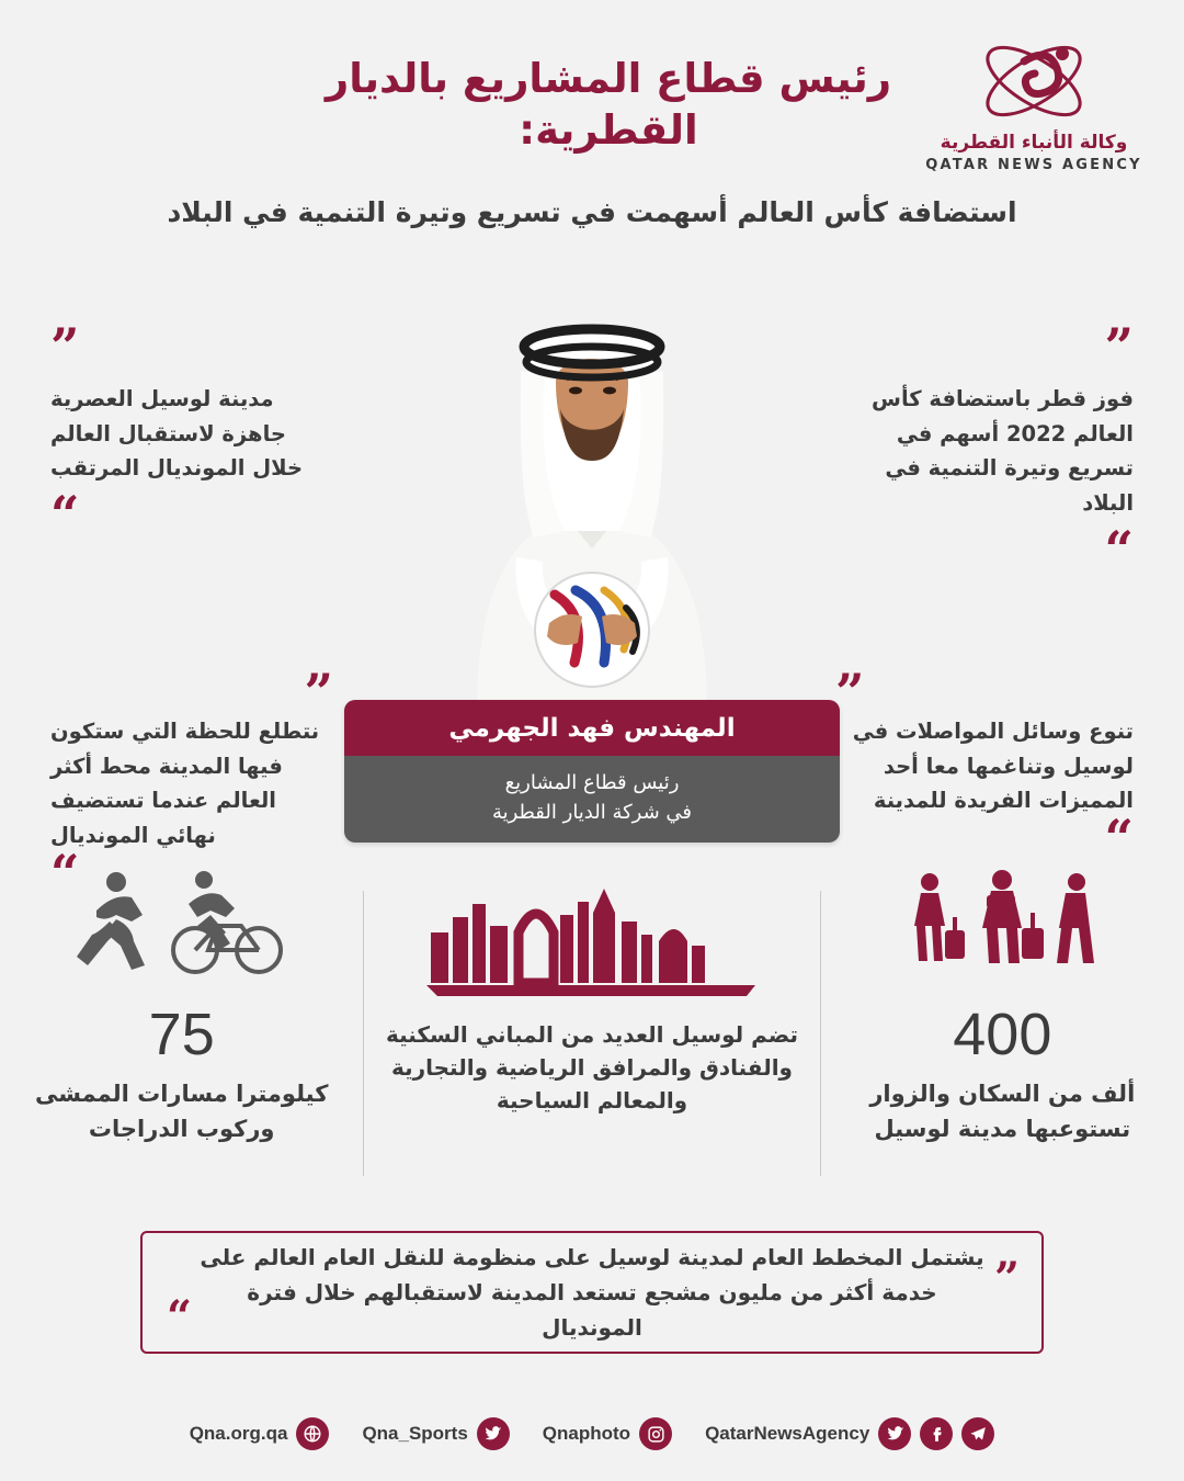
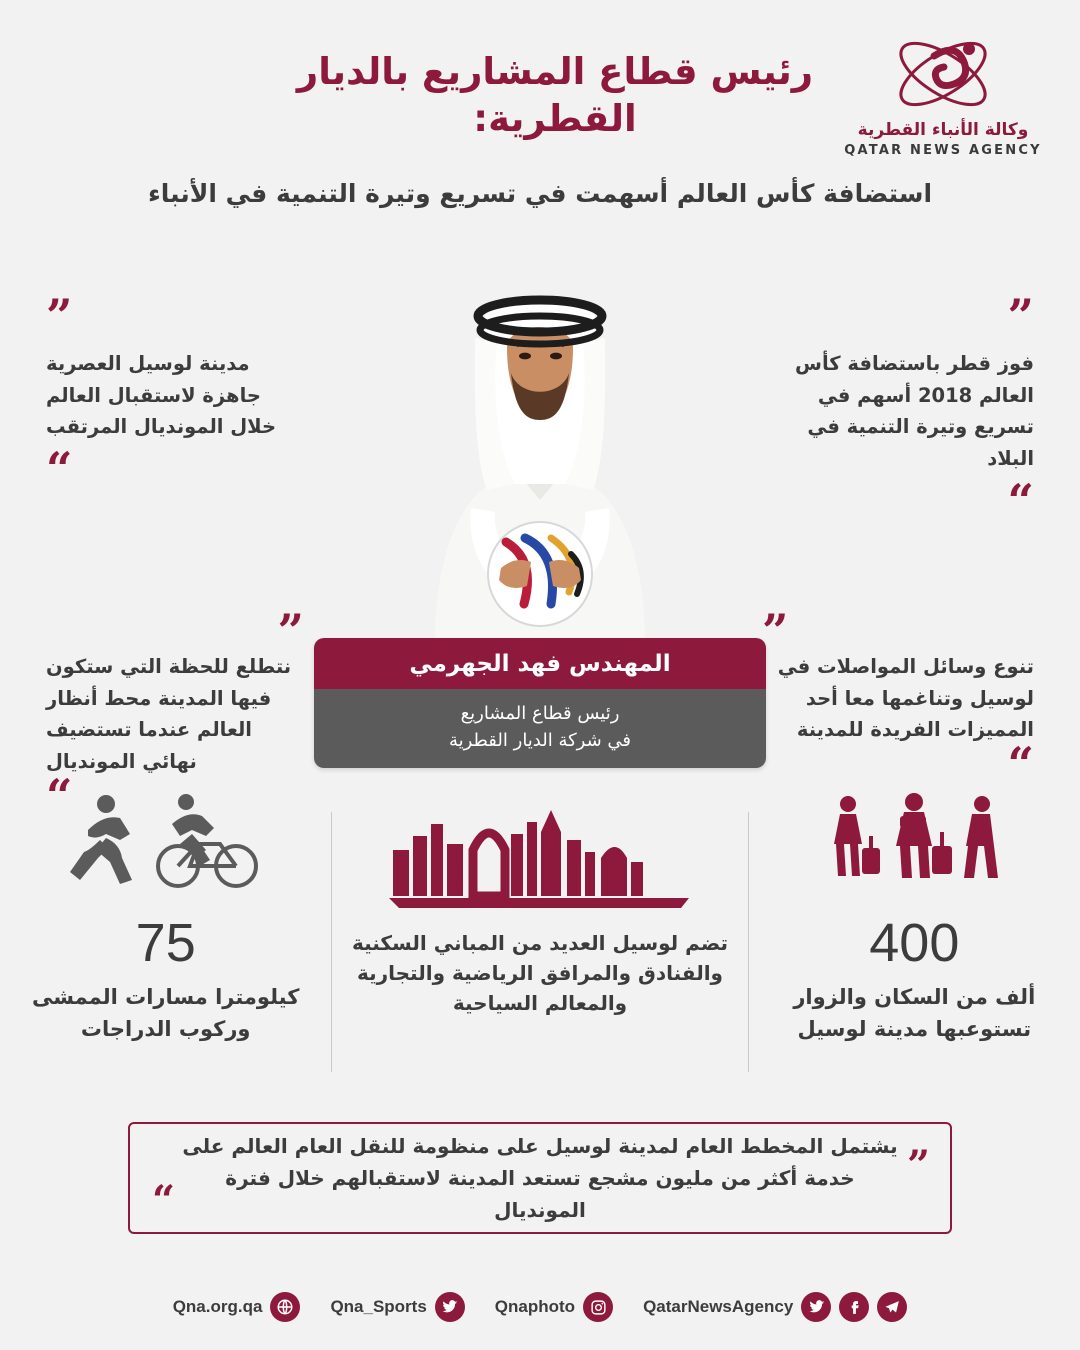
  وكالة الأنباء القطرية
  QATAR NEWS AGENCY
  رئيس قطاع المشاريع بالديار القطرية:
- استضافة كأس العالم أسهمت في تسريع وتيرة التنمية في البلاد
+ استضافة كأس العالم أسهمت في تسريع وتيرة التنمية في الأنباء
  المهندس فهد الجهرمي
  رئيس قطاع المشاريع
  في شركة الديار القطرية
  ”
- فوز قطر باستضافة كأس العالم 2022 أسهم في تسريع وتيرة التنمية في البلاد
+ فوز قطر باستضافة كأس العالم 2018 أسهم في تسريع وتيرة التنمية في البلاد
  “
  ”
  مدينة لوسيل العصرية جاهزة لاستقبال العالم خلال المونديال المرتقب
  “
  ”
  تنوع وسائل المواصلات في لوسيل وتناغمها معا أحد المميزات الفريدة للمدينة
  “
  ”
- نتطلع للحظة التي ستكون فيها المدينة محط أكثر العالم عندما تستضيف نهائي المونديال
+ نتطلع للحظة التي ستكون فيها المدينة محط أنظار العالم عندما تستضيف نهائي المونديال
  “
  400
  ألف من السكان والزوار تستوعبها مدينة لوسيل
  تضم لوسيل العديد من المباني السكنية والفنادق والمرافق الرياضية والتجارية والمعالم السياحية
  75
  كيلومترا مسارات الممشى وركوب الدراجات
  ”
  يشتمل المخطط العام لمدينة لوسيل على منظومة للنقل العام العالم على خدمة أكثر من مليون مشجع تستعد المدينة لاستقبالهم خلال فترة المونديال
  “
  QatarNewsAgency
  Qnaphoto
  Qna_Sports
  Qna.org.qa
